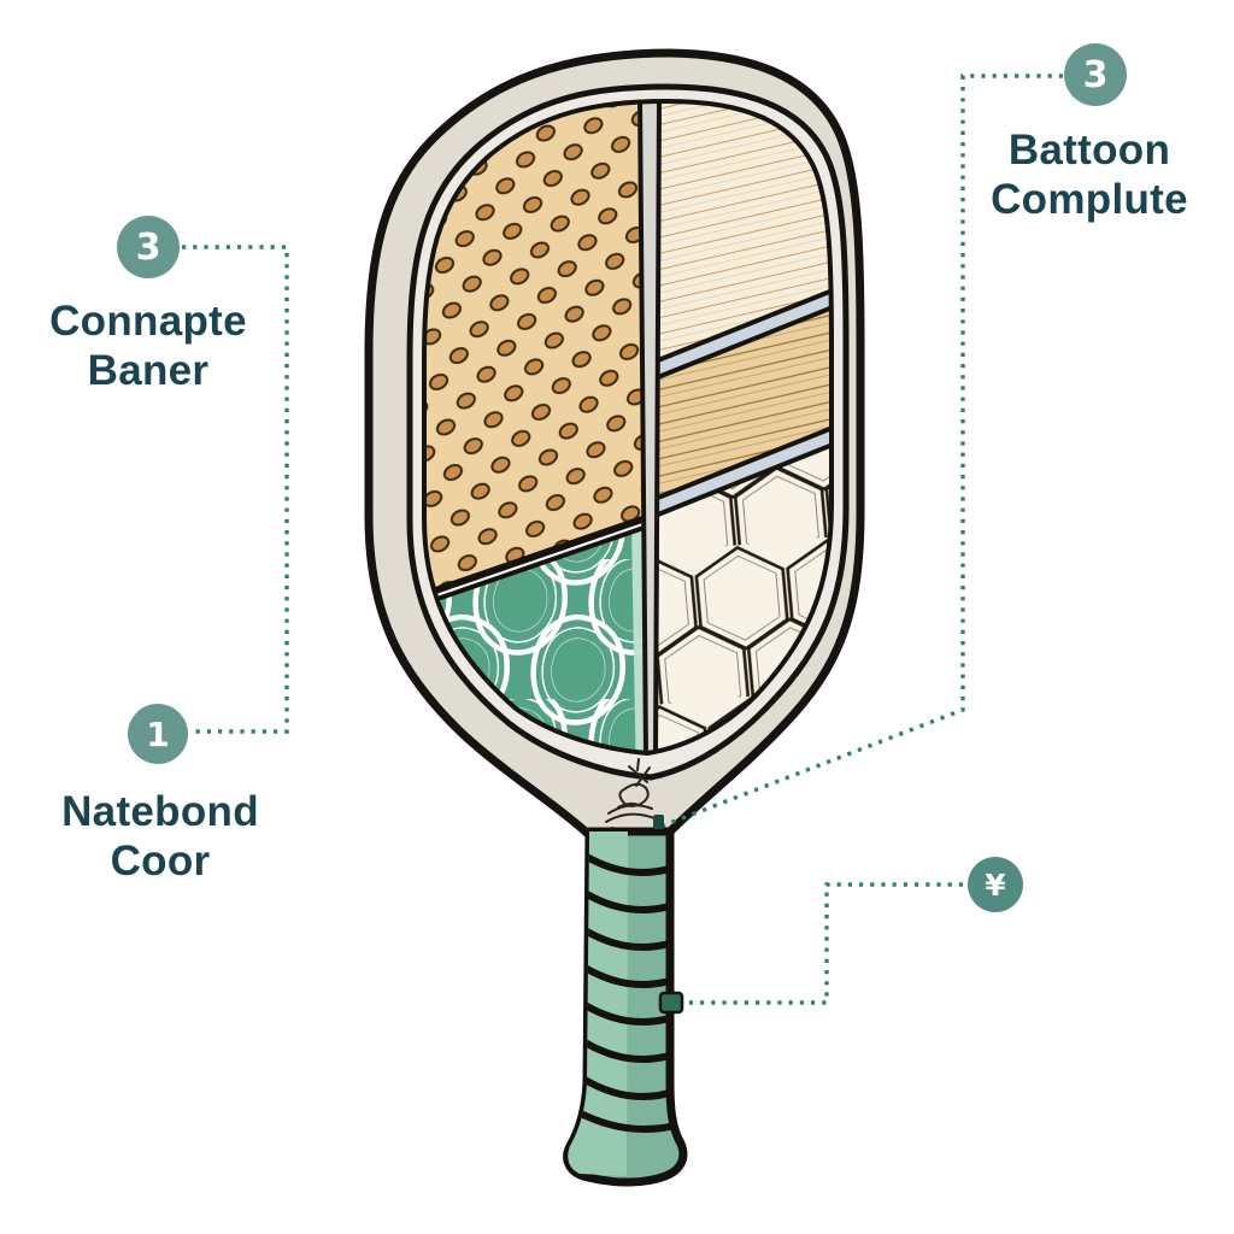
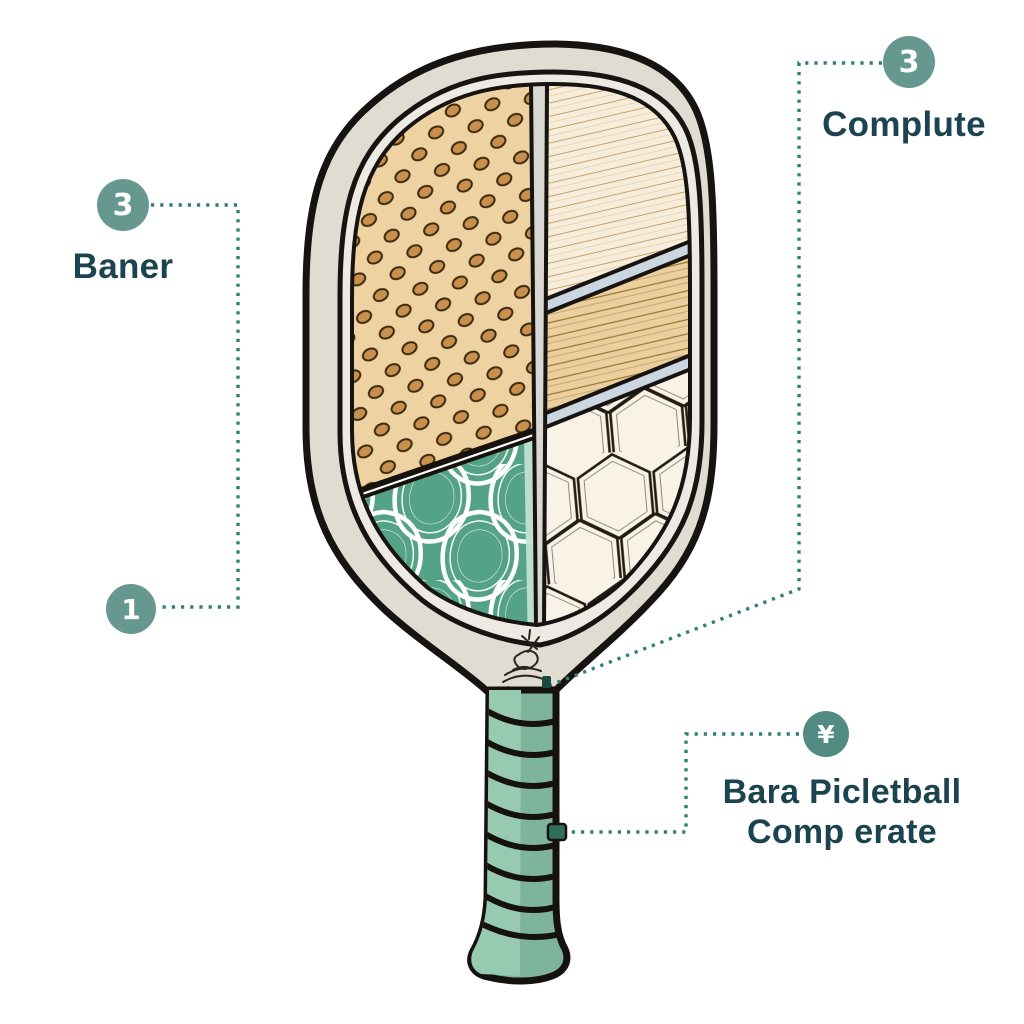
  3
  1
  3
  ¥
- Connapte
  Baner
- Natebond
- Coor
- Battoon
  Complute
+ Bara Picletball
+ Comp erate
